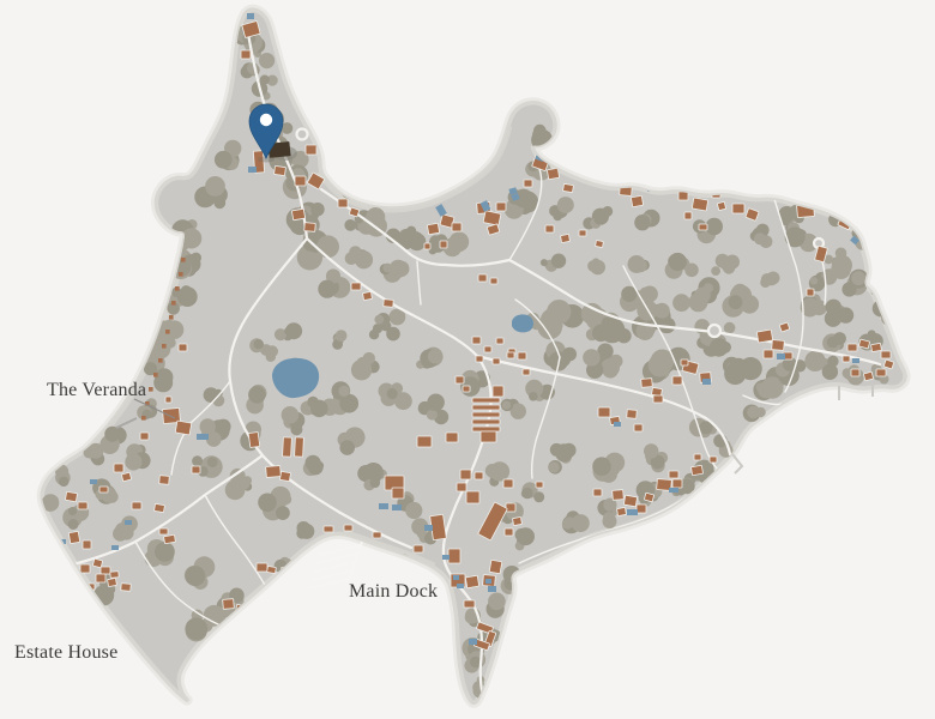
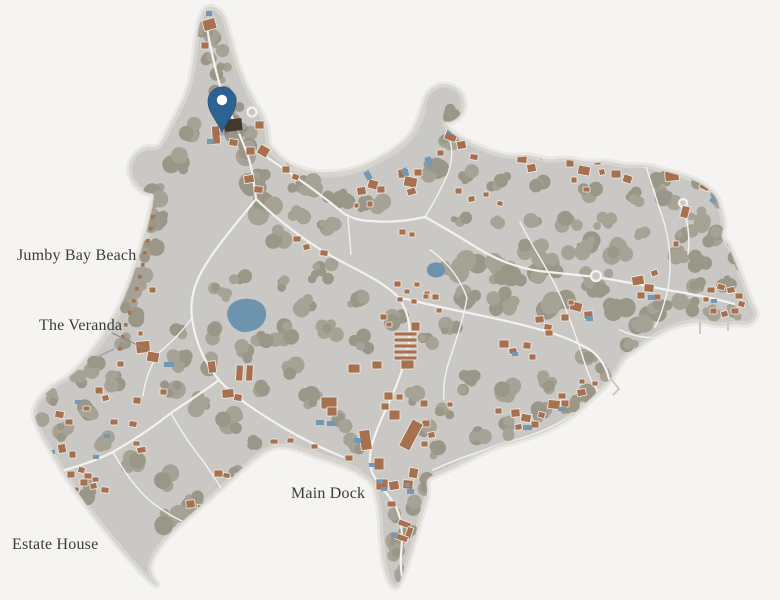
+ Jumby Bay Beach
  The Veranda
  Main Dock
  Estate House
